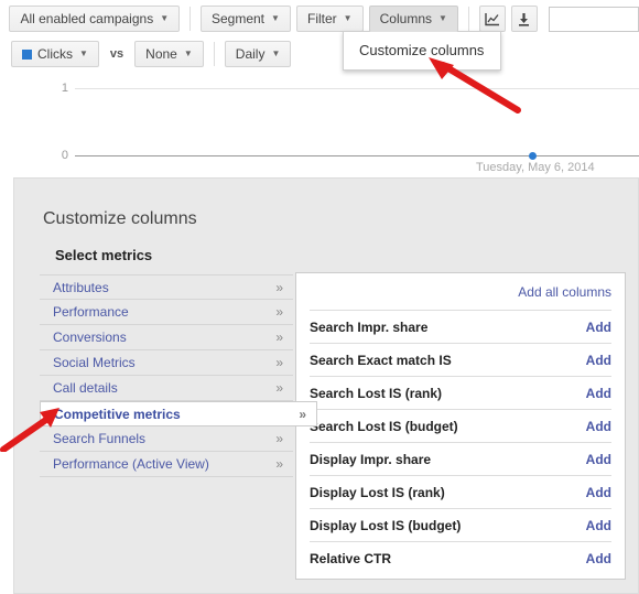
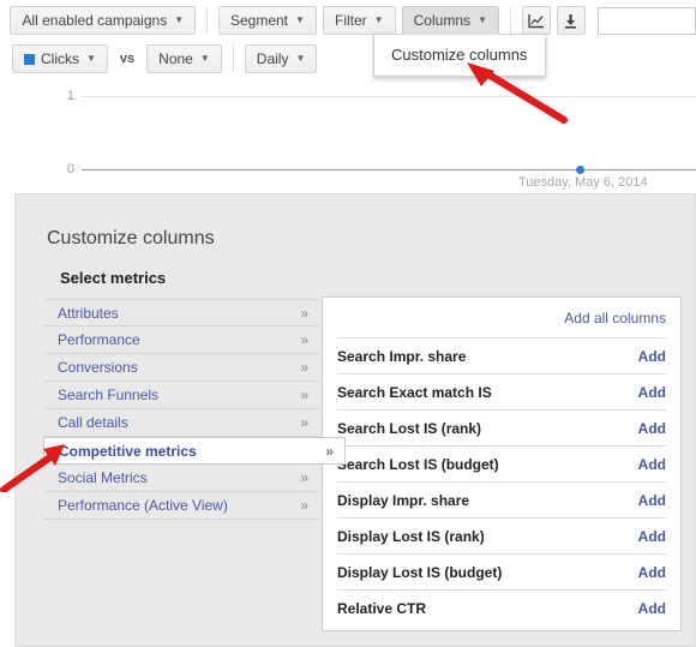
  All enabled campaigns
  ▼
  Segment
  ▼
  Filter
  ▼
  Columns
  ▼
  Clicks
  ▼
  vs
  None
  ▼
  Daily
  ▼
  Customize columns
  1
  0
  Tuesday, May 6, 2014
  Customize columns
  Select metrics
  Attributes
  »
  Performance
  »
  Conversions
  »
- Social Metrics
+ Search Funnels
  »
  Call details
  »
  Competitive metrics
  »
- Search Funnels
+ Social Metrics
  »
  Performance (Active View)
  »
  Add all columns
  Search Impr. share
  Add
  Search Exact match IS
  Add
  Search Lost IS (rank)
  Add
  earch Lost IS (budget)
  Add
  Display Impr. share
  Add
  Display Lost IS (rank)
  Add
  Display Lost IS (budget)
  Add
  Relative CTR
  Add
